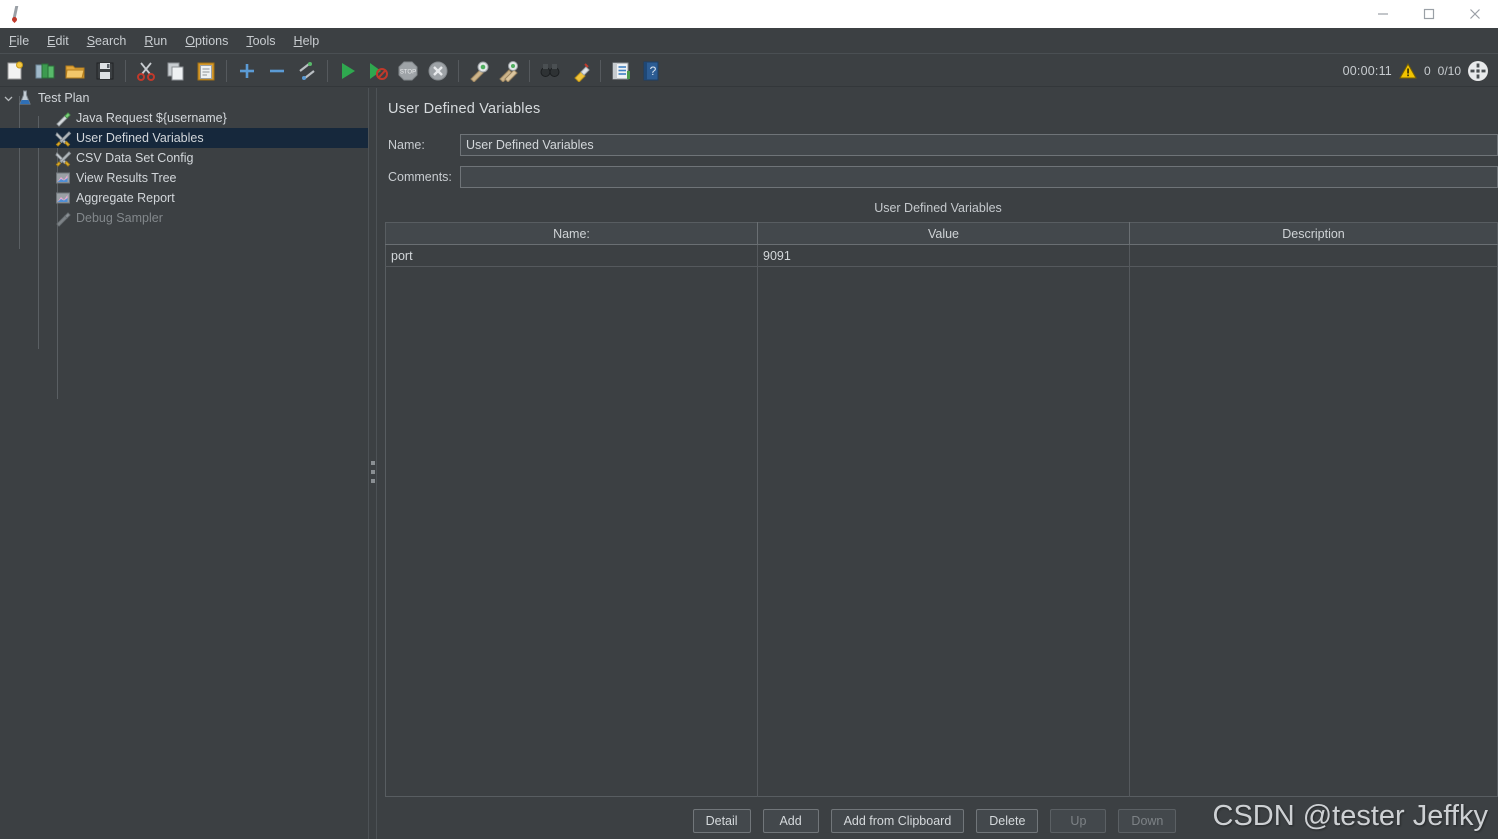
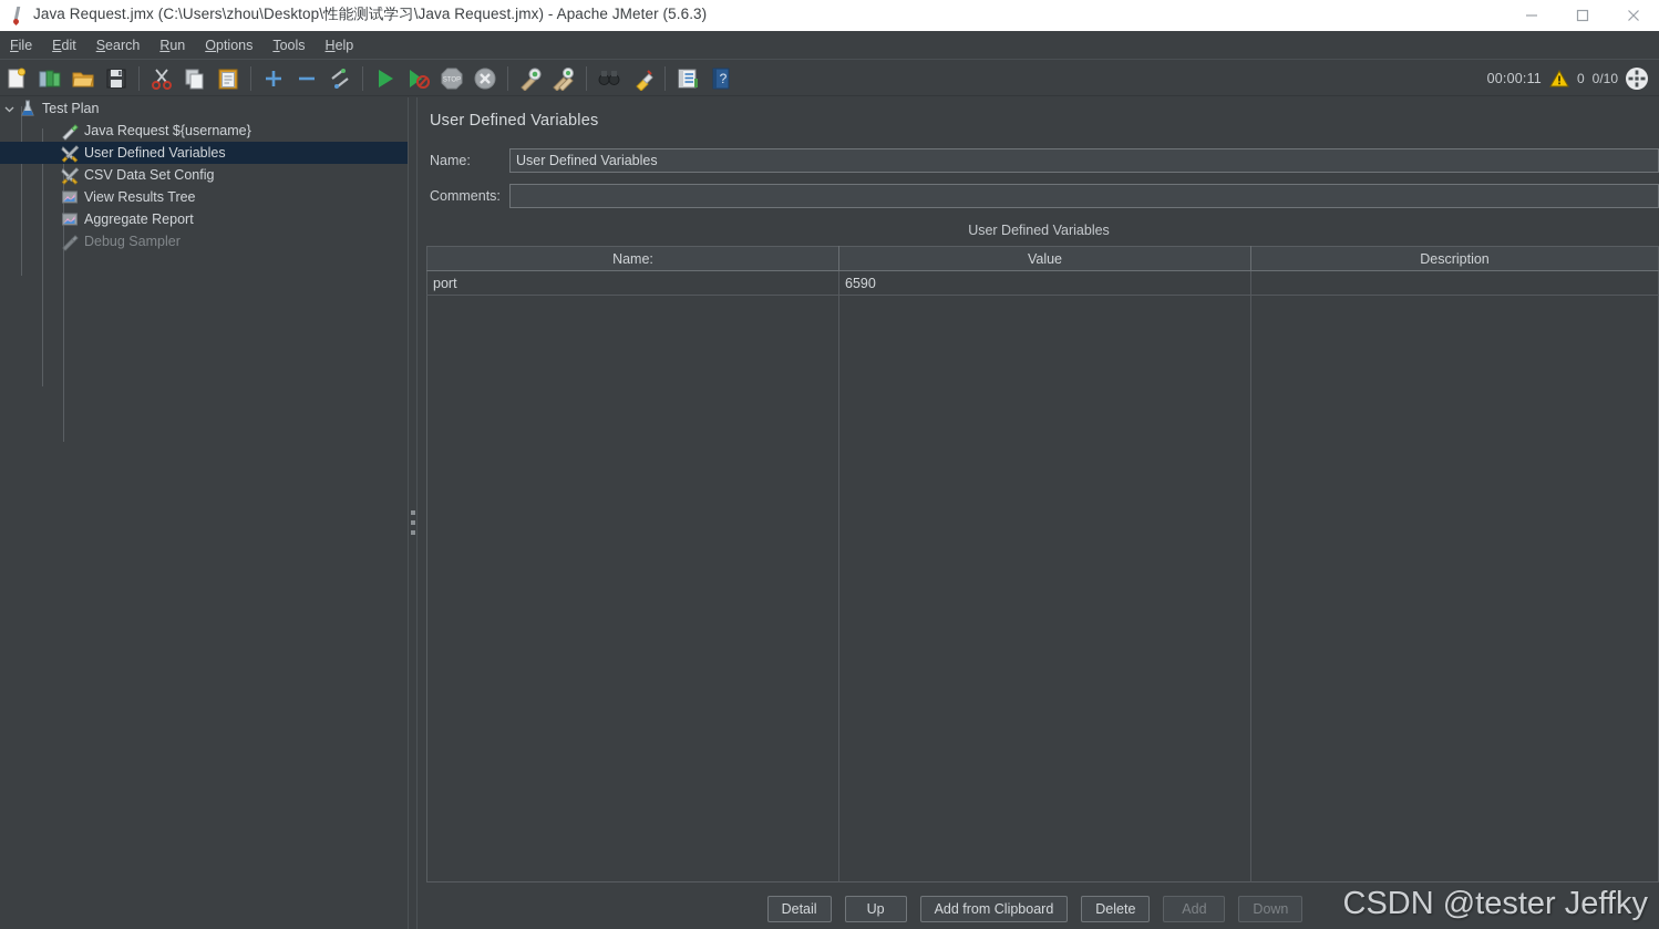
+ Java Request.jmx (C:\Users\zhou\Desktop\性能测试学习\Java Request.jmx) - Apache JMeter (5.6.3)
  File
  Edit
  Search
  Run
  Options
  Tools
  Help
  ?
  00:00:11
  0
  0/10
  Test Plan
  Java Request ${username}
  User Defined Variables
  CSV Data Set Config
  View Results Tree
  Aggregate Report
  Debug Sampler
  User Defined Variables
  Name:
  User Defined Variables
  Comments:
  User Defined Variables
  Name:	Value	Description
- port	9091
+ port	6590
  Detail
- Add
+ Up
  Add from Clipboard
  Delete
- Up
+ Add
  Down
  CSDN @tester Jeffky
